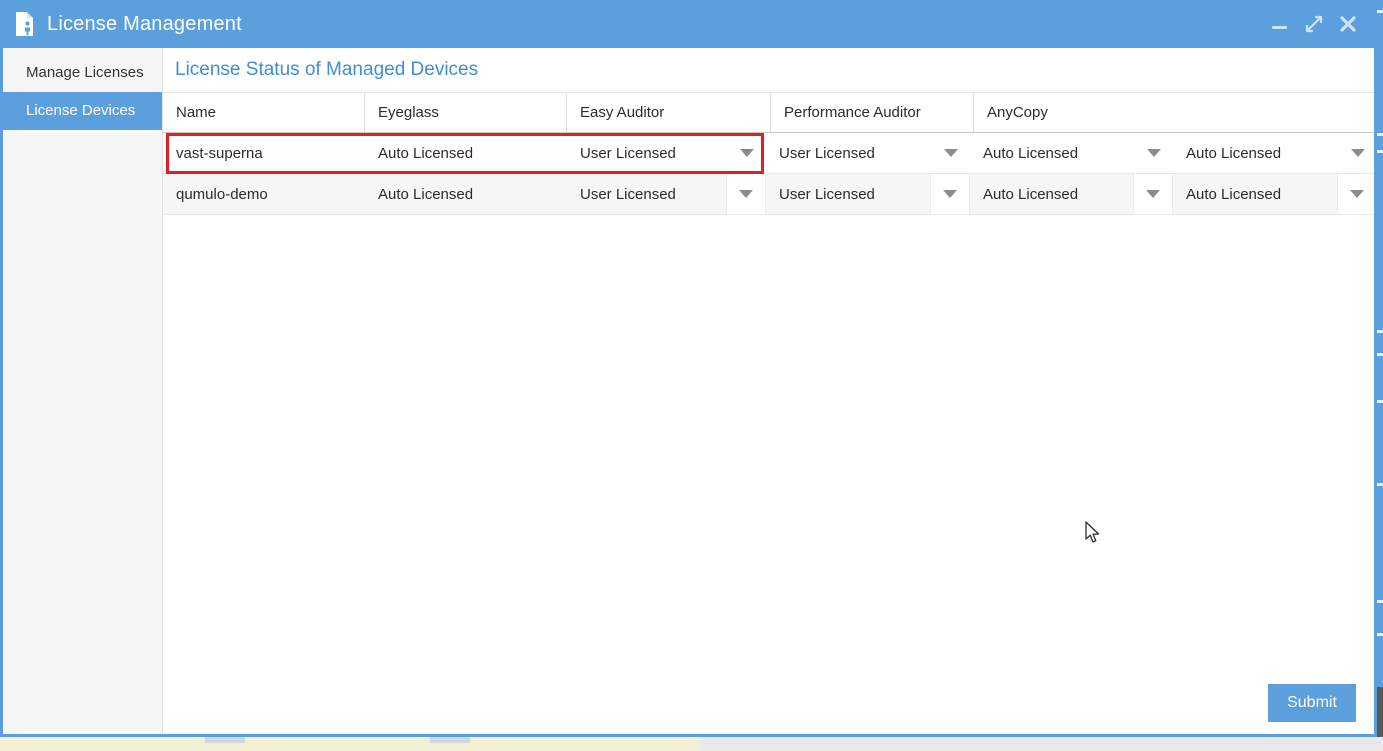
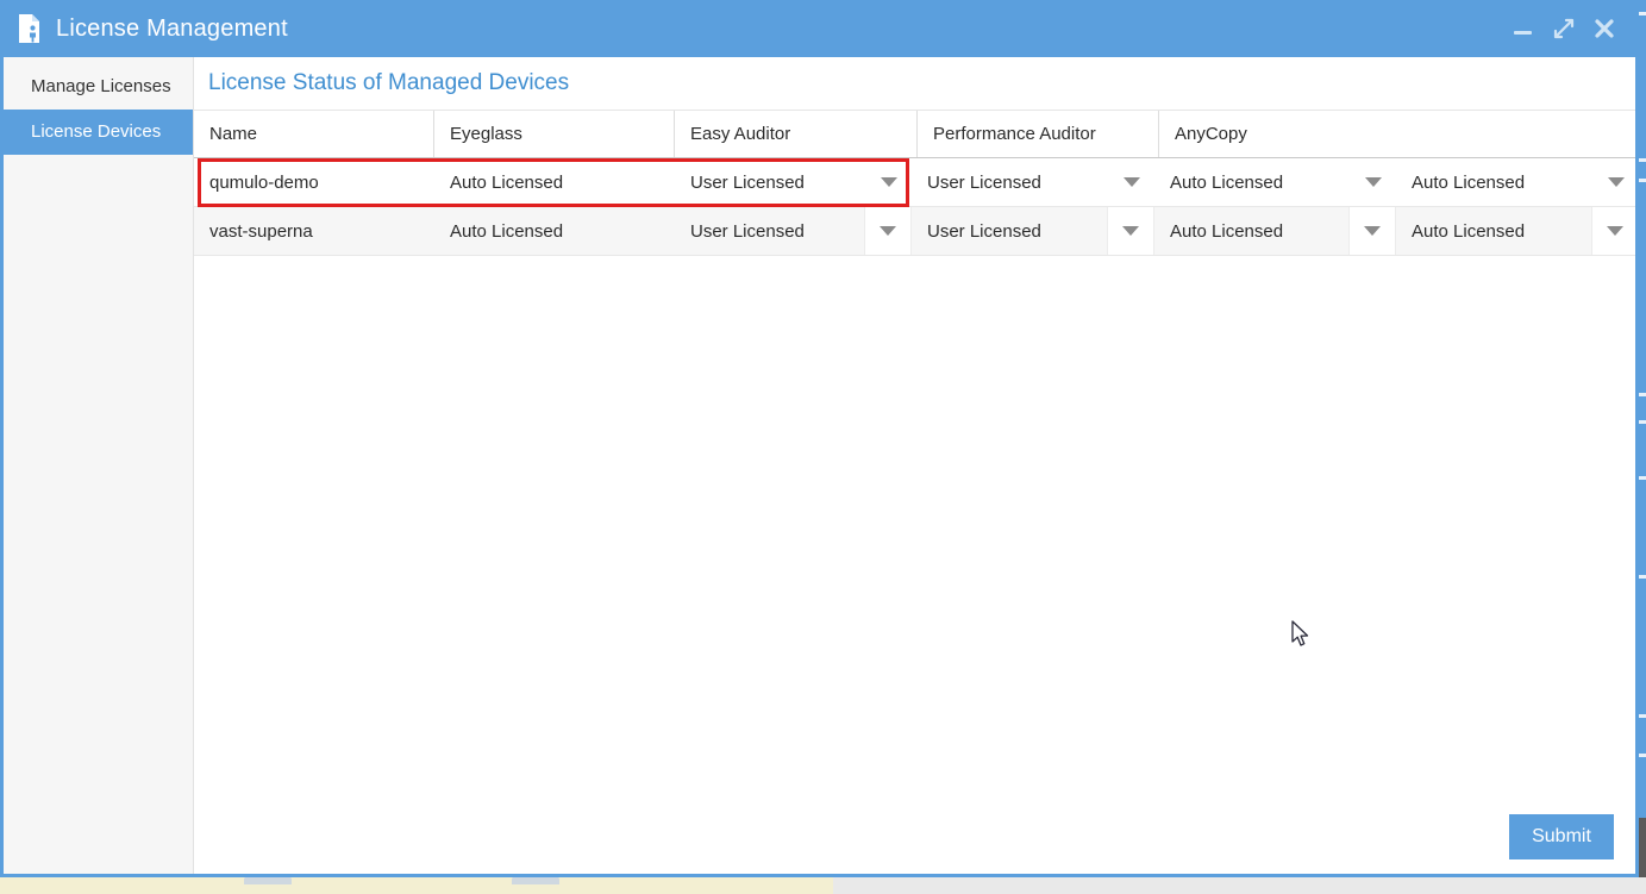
  License Management
  Manage Licenses
  License Devices
  License Status of Managed Devices
  Name
  Eyeglass
  Easy Auditor
  Performance Auditor
  AnyCopy
- vast-superna
+ qumulo-demo
  Auto Licensed
  User Licensed
  User Licensed
  Auto Licensed
  Auto Licensed
- qumulo-demo
+ vast-superna
  Auto Licensed
  User Licensed
  User Licensed
  Auto Licensed
  Auto Licensed
  Submit
